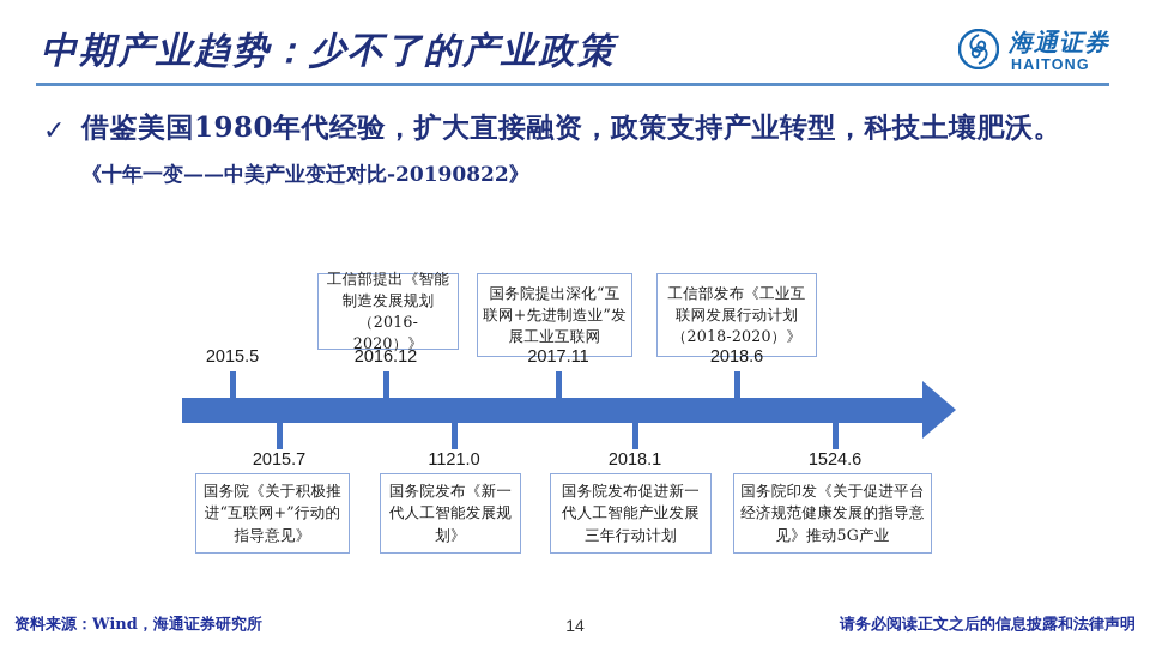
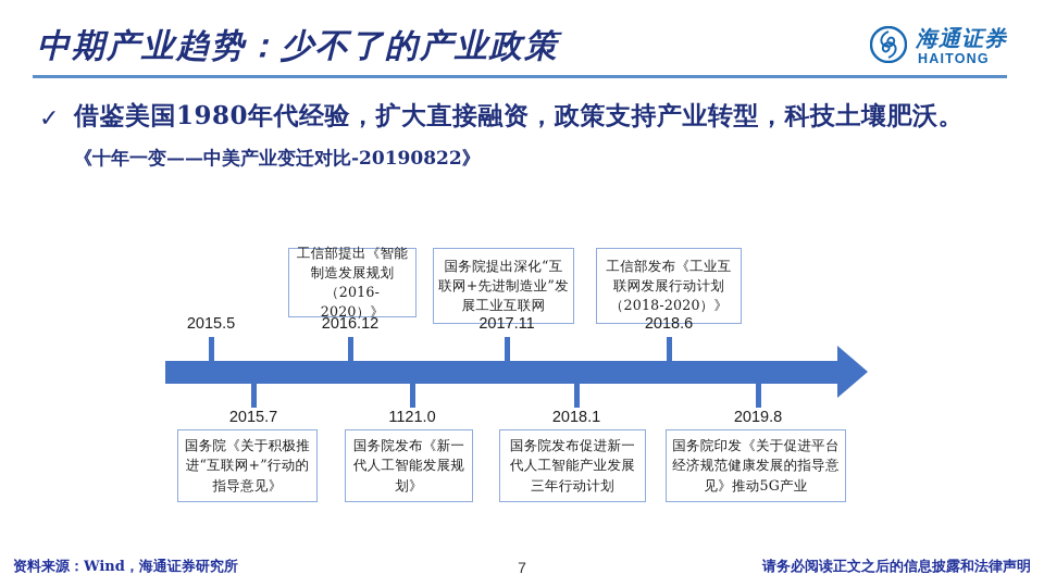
  中期产业趋势：少不了的产业政策
  海通证券
  HAITONG
  ✓
  借鉴美国1980年代经验，扩大直接融资，政策支持产业转型，科技土壤肥沃。 《十年一变——中美产业变迁对比-20190822》
  工信部提出《智能制造发展规划（2016-2020）》
  国务院提出深化“互联网+先进制造业”发展工业互联网
  工信部发布《工业互联网发展行动计划（2018-2020）》
  2015.5
  2016.12
  2017.11
  2018.6
  2015.7
  1121.0
  2018.1
- 1524.6
+ 2019.8
  国务院《关于积极推进“互联网+”行动的指导意见》
  国务院发布《新一代人工智能发展规划》
  国务院发布促进新一代人工智能产业发展三年行动计划
  国务院印发《关于促进平台经济规范健康发展的指导意见》推动5G产业
  资料来源：Wind，海通证券研究所
- 14
+ 7
  请务必阅读正文之后的信息披露和法律声明
